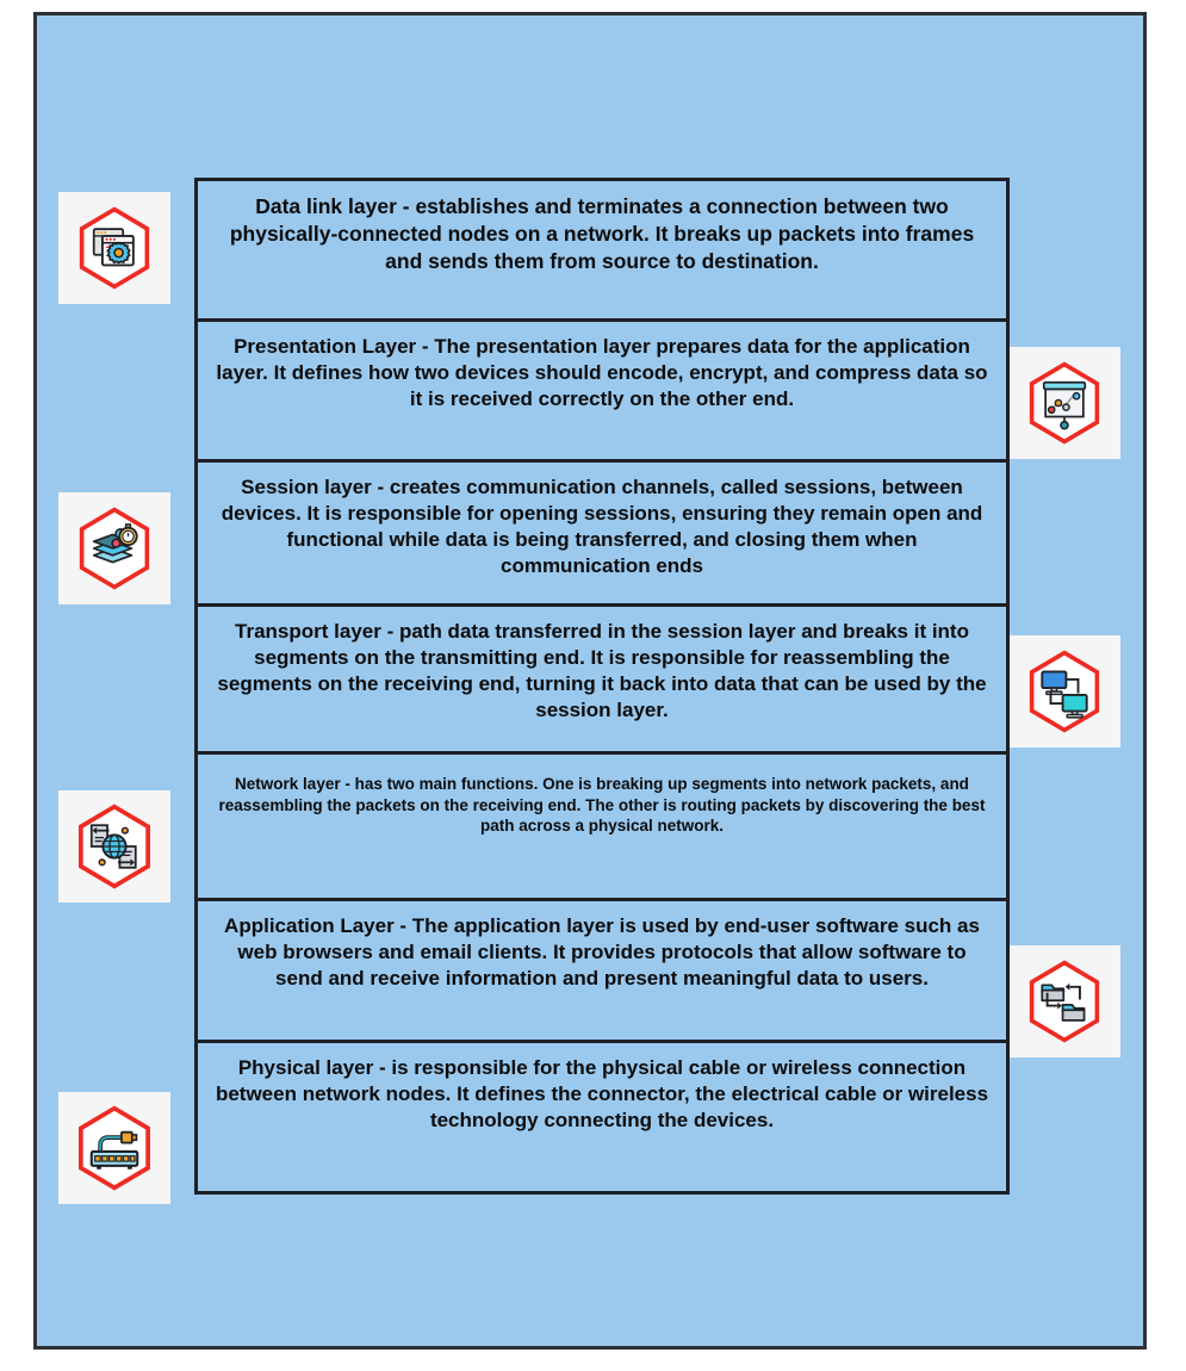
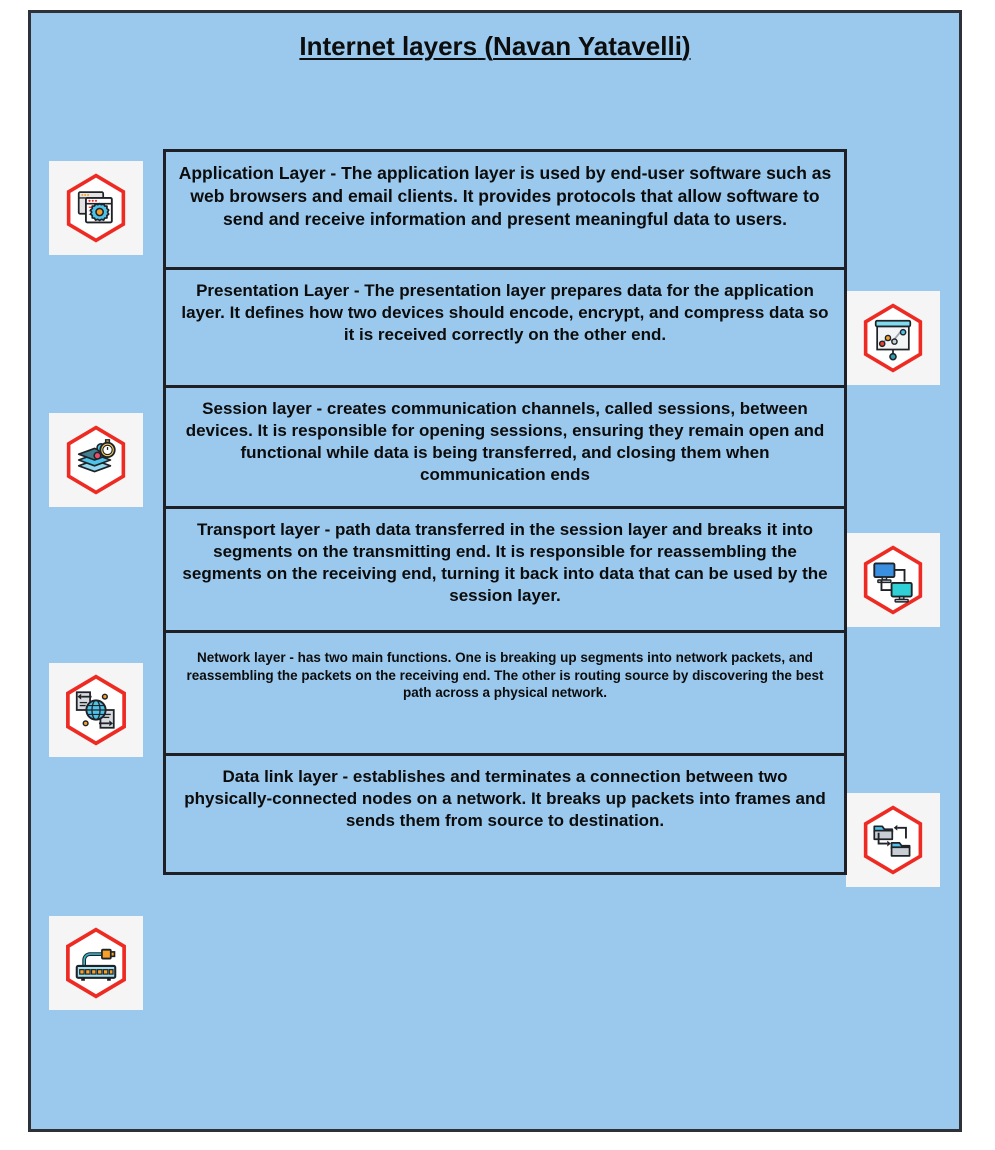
+ Internet layers (Navan Yatavelli)
- Data link layer - establishes and terminates a connection between two physically-connected nodes on a network. It breaks up packets into frames and sends them from source to destination.
+ Application Layer - The application layer is used by end-user software such as web browsers and email clients. It provides protocols that allow software to send and receive information and present meaningful data to users.
  Presentation Layer - The presentation layer prepares data for the application layer. It defines how two devices should encode, encrypt, and compress data so it is received correctly on the other end.
  Session layer - creates communication channels, called sessions, between devices. It is responsible for opening sessions, ensuring they remain open and functional while data is being transferred, and closing them when communication ends
  Transport layer - path data transferred in the session layer and breaks it into segments on the transmitting end. It is responsible for reassembling the segments on the receiving end, turning it back into data that can be used by the session layer.
- Network layer - has two main functions. One is breaking up segments into network packets, and reassembling the packets on the receiving end. The other is routing packets by discovering the best path across a physical network.
+ Network layer - has two main functions. One is breaking up segments into network packets, and reassembling the packets on the receiving end. The other is routing source by discovering the best path across a physical network.
- Application Layer - The application layer is used by end-user software such as web browsers and email clients. It provides protocols that allow software to send and receive information and present meaningful data to users.
+ Data link layer - establishes and terminates a connection between two physically-connected nodes on a network. It breaks up packets into frames and sends them from source to destination.
- Physical layer - is responsible for the physical cable or wireless connection between network nodes. It defines the connector, the electrical cable or wireless technology connecting the devices.
